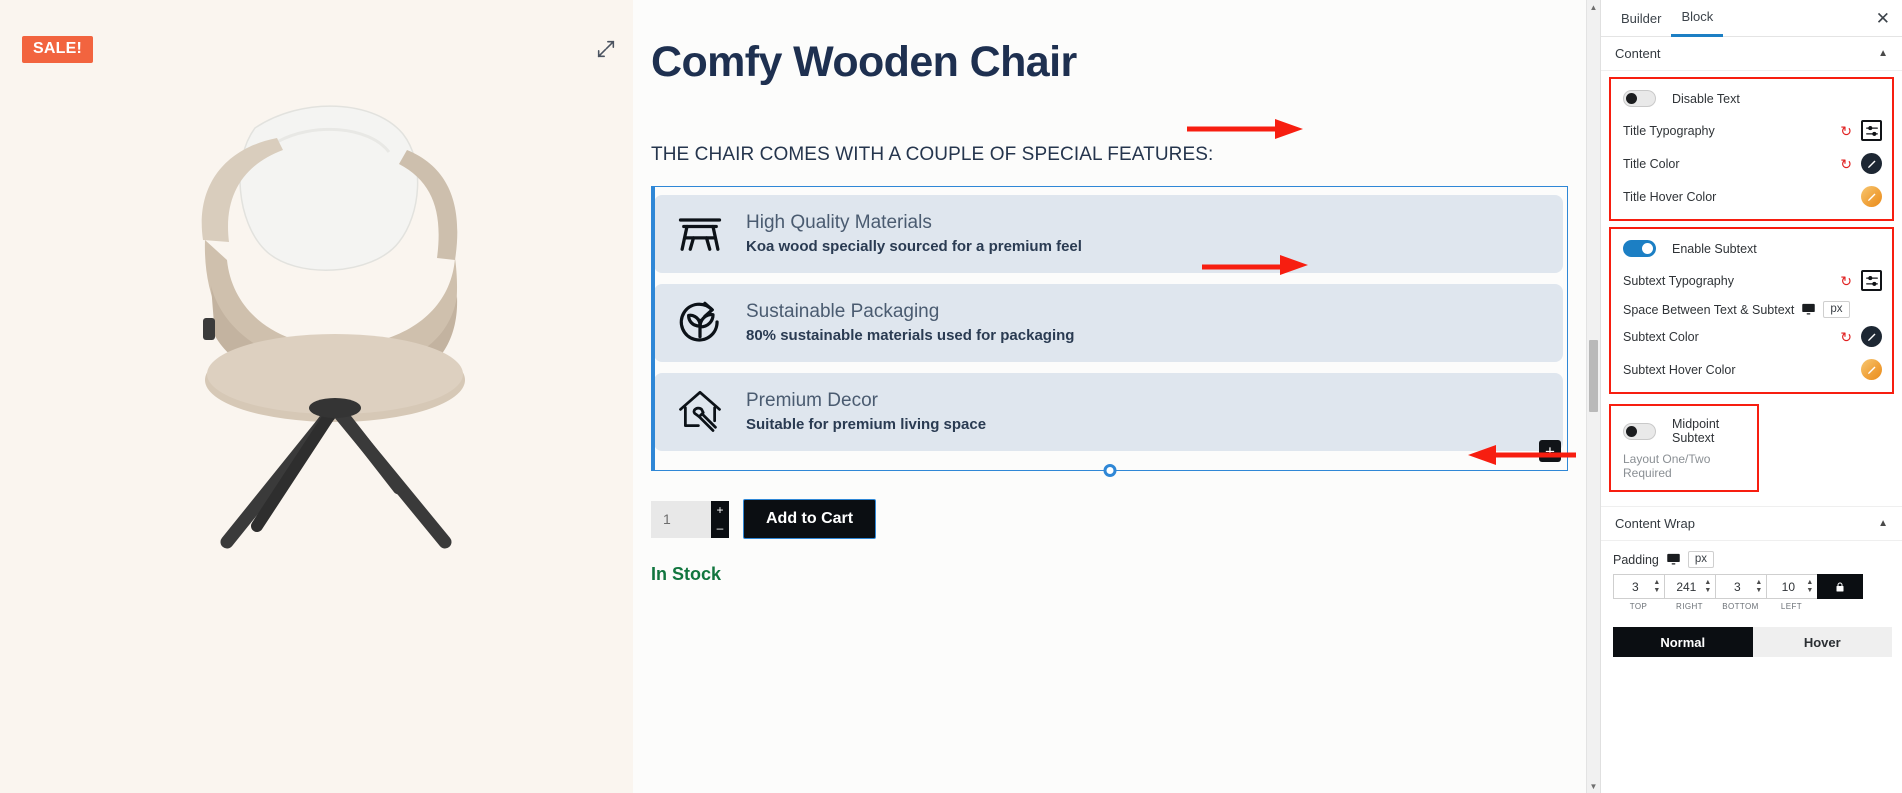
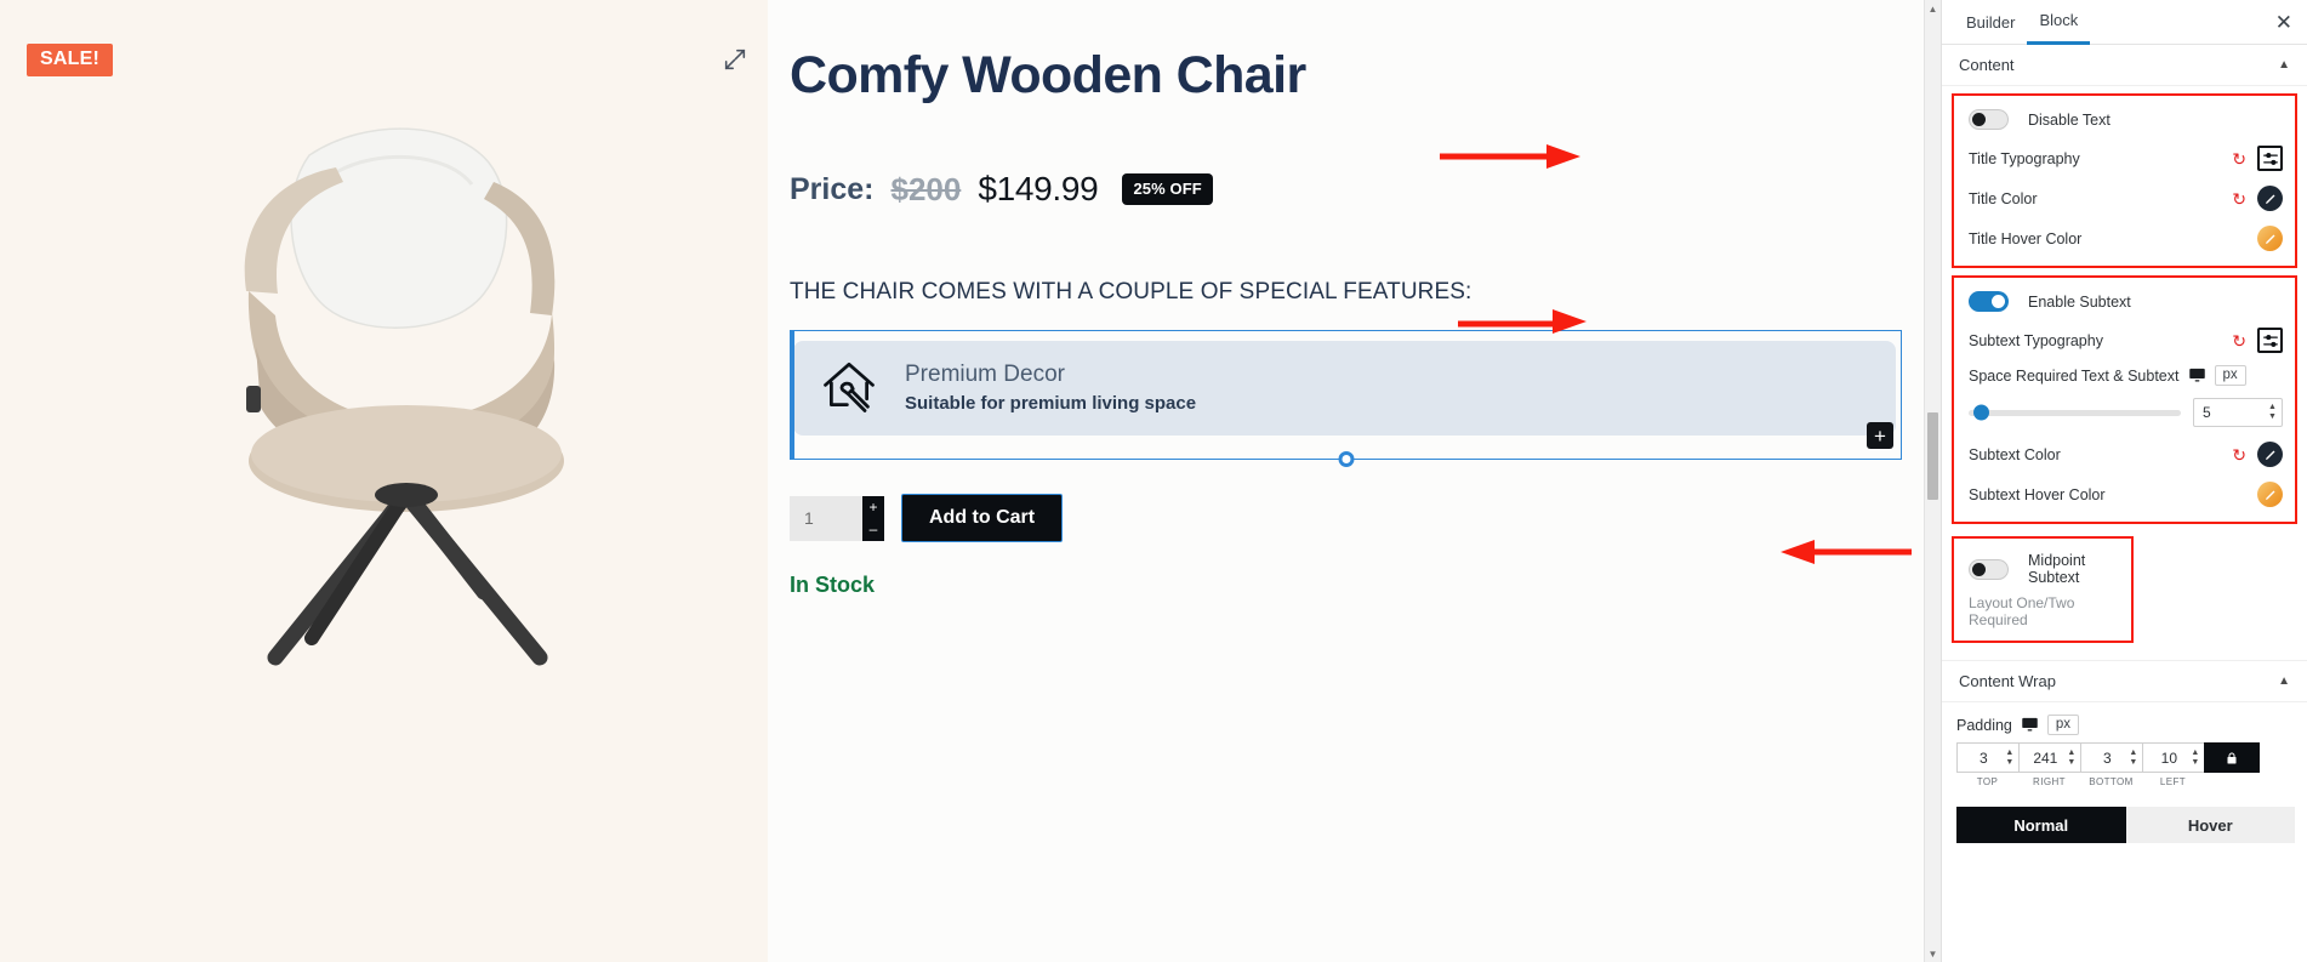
  SALE!
  Comfy Wooden Chair
+ Price:
+ $200
+ $149.99
+ 25% OFF
  THE CHAIR COMES WITH A COUPLE OF SPECIAL FEATURES:
- High Quality Materials
- Koa wood specially sourced for a premium feel
- Sustainable Packaging
- 80% sustainable materials used for packaging
  Premium Decor
  Suitable for premium living space
  +
  1
  +
  –
  Add to Cart
  In Stock
  ▲
  ▼
  Builder
  Block
  ✕
  Content
  ▲
  Disable Text
  Title Typography
  ↻
  Title Color
  ↻
  Title Hover Color
  Enable Subtext
  Subtext Typography
  ↻
- Space Between Text & Subtext
+ Space Required Text & Subtext
  px
+ 5
  Subtext Color
  ↻
  Subtext Hover Color
  Midpoint Subtext
  Layout One/Two Required
  Content Wrap
  ▲
  Padding
  px
  3
  TOP
  241
  RIGHT
  3
  BOTTOM
  10
  LEFT
  Normal
  Hover
